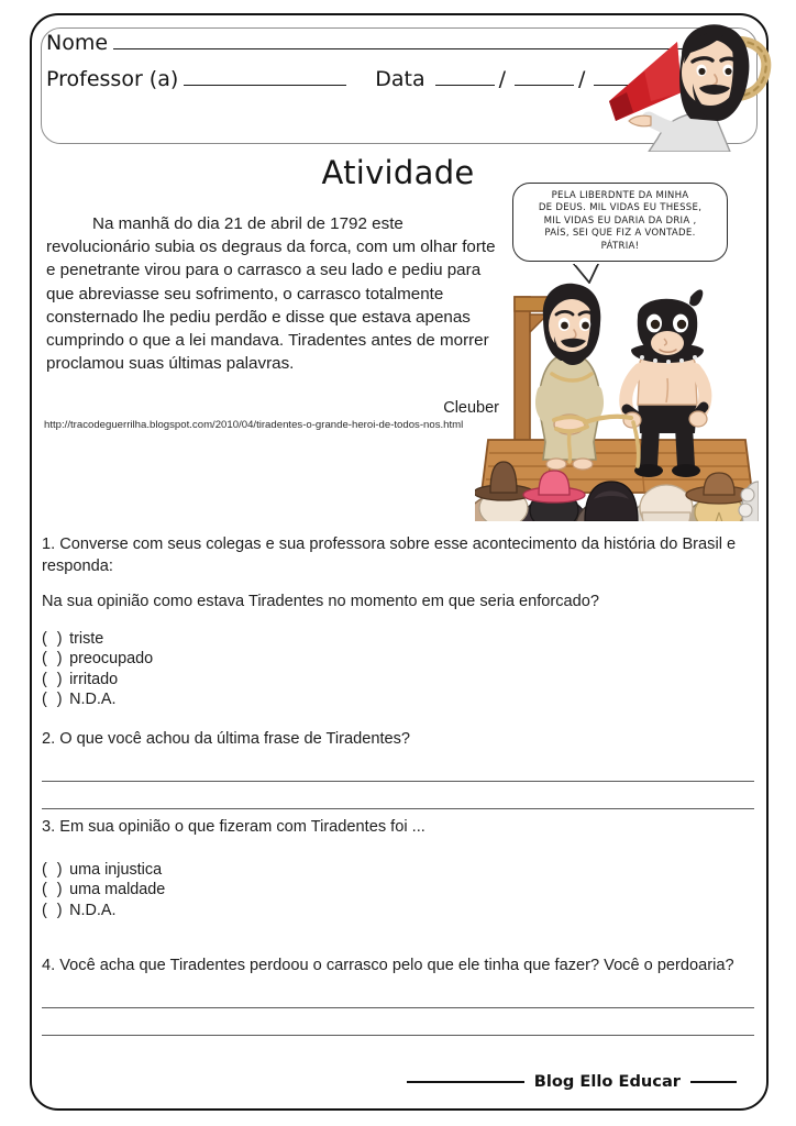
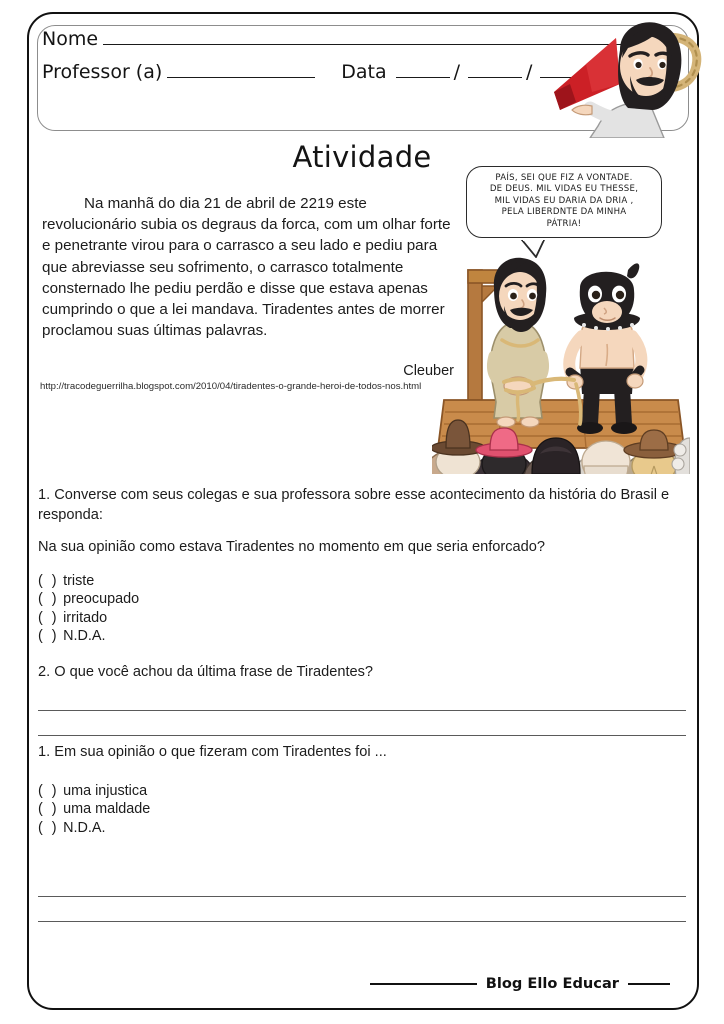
  Nome
  Professor (a)
  Data
  /
  /
  Atividade
- Na manhã do dia 21 de abril de 1792 este revolucionário subia os degraus da forca, com um olhar forte e penetrante virou para o carrasco a seu lado e pediu para que abreviasse seu sofrimento, o carrasco totalmente consternado lhe pediu perdão e disse que estava apenas cumprindo o que a lei mandava. Tiradentes antes de morrer proclamou suas últimas palavras.
+ Na manhã do dia 21 de abril de 2219 este revolucionário subia os degraus da forca, com um olhar forte e penetrante virou para o carrasco a seu lado e pediu para que abreviasse seu sofrimento, o carrasco totalmente consternado lhe pediu perdão e disse que estava apenas cumprindo o que a lei mandava. Tiradentes antes de morrer proclamou suas últimas palavras.
  Cleuber
  http://tracodeguerrilha.blogspot.com/2010/04/tiradentes-o-grande-heroi-de-todos-nos.html
- PELA LIBERDNTE DA MINHA
+ PAÍS, SEI QUE FIZ A VONTADE.
  DE DEUS. MIL VIDAS EU THESSE,
  MIL VIDAS EU DARIA DA DRIA ,
- PAÍS, SEI QUE FIZ A VONTADE.
+ PELA LIBERDNTE DA MINHA
  PÁTRIA!
  1. Converse com seus colegas e sua professora sobre esse acontecimento da história do Brasil e responda:
  Na sua opinião como estava Tiradentes no momento em que seria enforcado?
  ( ) triste
  ( ) preocupado
  ( ) irritado
  ( ) N.D.A.
  2. O que você achou da última frase de Tiradentes?
- 3. Em sua opinião o que fizeram com Tiradentes foi ...
+ 1. Em sua opinião o que fizeram com Tiradentes foi ...
  ( ) uma injustica
  ( ) uma maldade
  ( ) N.D.A.
- 4. Você acha que Tiradentes perdoou o carrasco pelo que ele tinha que fazer? Você o perdoaria?
  Blog Ello Educar
